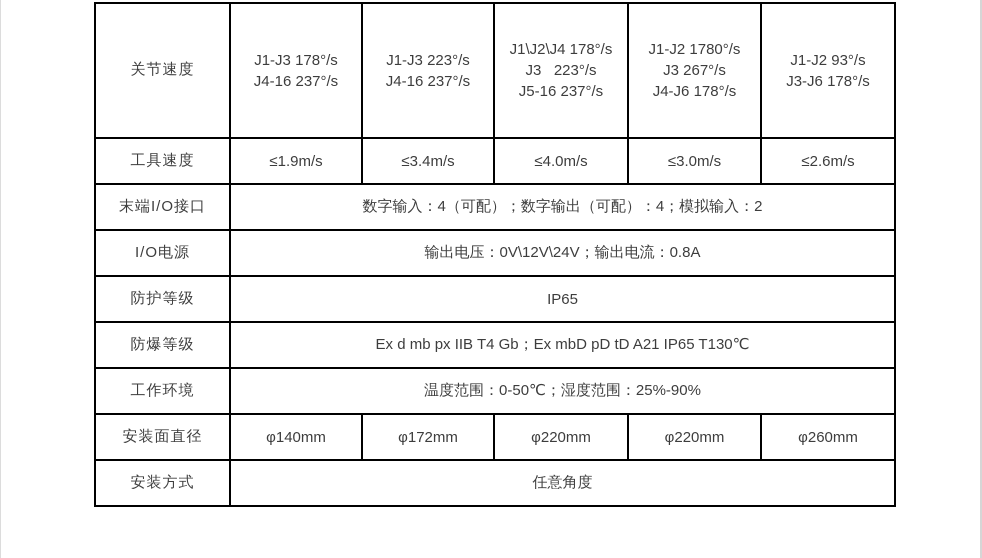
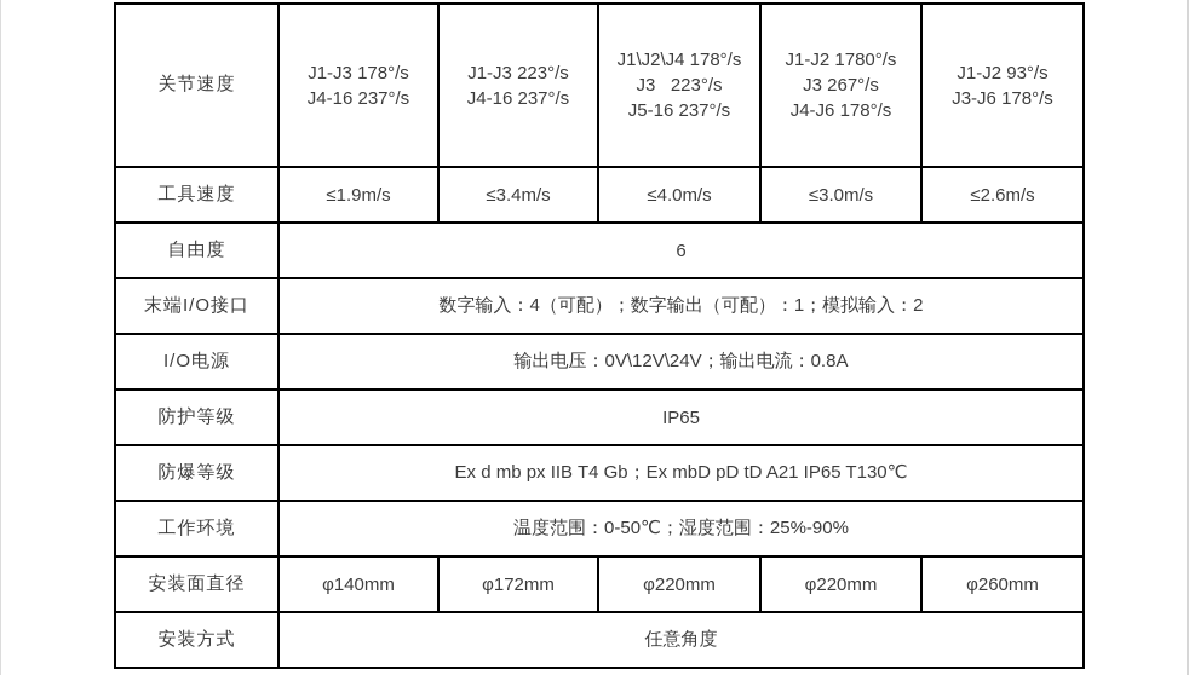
  关节速度	J1-J3 178°/sJ4-16 237°/s	J1-J3 223°/sJ4-16 237°/s	J1\J2\J4 178°/sJ3 223°/sJ5-16 237°/s	J1-J2 1780°/sJ3 267°/sJ4-J6 178°/s	J1-J2 93°/sJ3-J6 178°/s
  工具速度	≤1.9m/s	≤3.4m/s	≤4.0m/s	≤3.0m/s	≤2.6m/s
+ 自由度	6
- 末端I/O接口	数字输入：4（可配）；数字输出（可配）：4；模拟输入：2
+ 末端I/O接口	数字输入：4（可配）；数字输出（可配）：1；模拟输入：2
  I/O电源	输出电压：0V\12V\24V；输出电流：0.8A
  防护等级	IP65
  防爆等级	Ex d mb px IIB T4 Gb；Ex mbD pD tD A21 IP65 T130℃
  工作环境	温度范围：0-50℃；湿度范围：25%-90%
  安装面直径	φ140mm	φ172mm	φ220mm	φ220mm	φ260mm
  安装方式	任意角度
